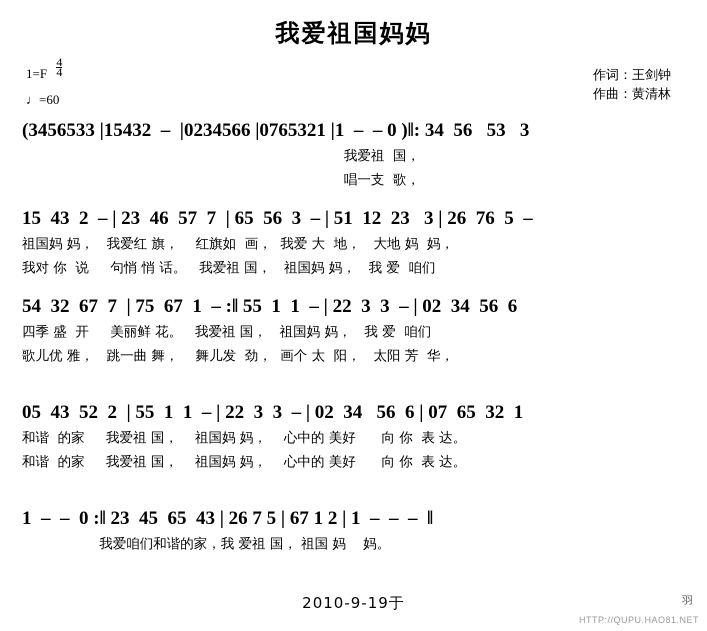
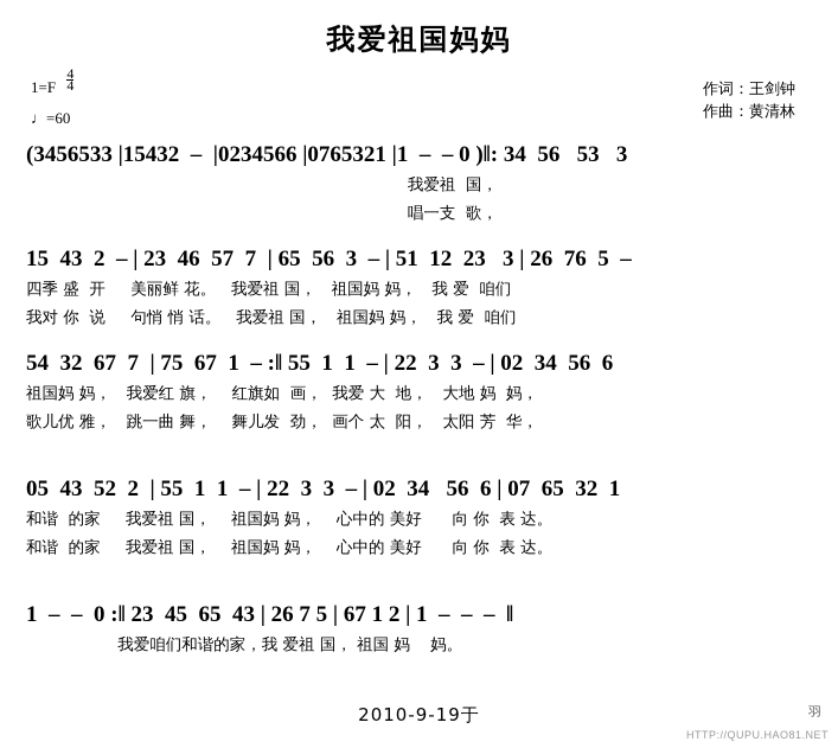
  我爱祖国妈妈
  1=F
  4
  4
  ♩=60
  作词：王剑钟
  作曲：黄清林
  (3456533 |15432 – |0234566 |0765321 |1 – – 0 )‖: 34 56 53 3
  我爱祖 国，
  唱一支 歌，
  15 43 2 – | 23 46 57 7 | 65 56 3 – | 51 12 23 3 | 26 76 5 –
- 祖国妈 妈， 我爱红 旗， 红旗如 画， 我爱 大 地， 大地 妈 妈，
+ 四季 盛 开 美丽鲜 花。 我爱祖 国， 祖国妈 妈， 我 爱 咱们
  我对 你 说 句悄 悄 话。 我爱祖 国， 祖国妈 妈， 我 爱 咱们
  54 32 67 7 | 75 67 1 – :‖ 55 1 1 – | 22 3 3 – | 02 34 56 6
- 四季 盛 开 美丽鲜 花。 我爱祖 国， 祖国妈 妈， 我 爱 咱们
+ 祖国妈 妈， 我爱红 旗， 红旗如 画， 我爱 大 地， 大地 妈 妈，
  歌儿优 雅， 跳一曲 舞， 舞儿发 劲， 画个 太 阳， 太阳 芳 华，
  05 43 52 2 | 55 1 1 – | 22 3 3 – | 02 34 56 6 | 07 65 32 1
  和谐 的家 我爱祖 国， 祖国妈 妈， 心中的 美好 向 你 表 达。
  和谐 的家 我爱祖 国， 祖国妈 妈， 心中的 美好 向 你 表 达。
  1 – – 0 :‖ 23 45 65 43 | 26 7 5 | 67 1 2 | 1 – – – ‖
  我爱咱们和谐的家，我 爱祖 国， 祖国 妈 妈。
  2010-9-19于
  羽
  HTTP://QUPU.HAO81.NET
